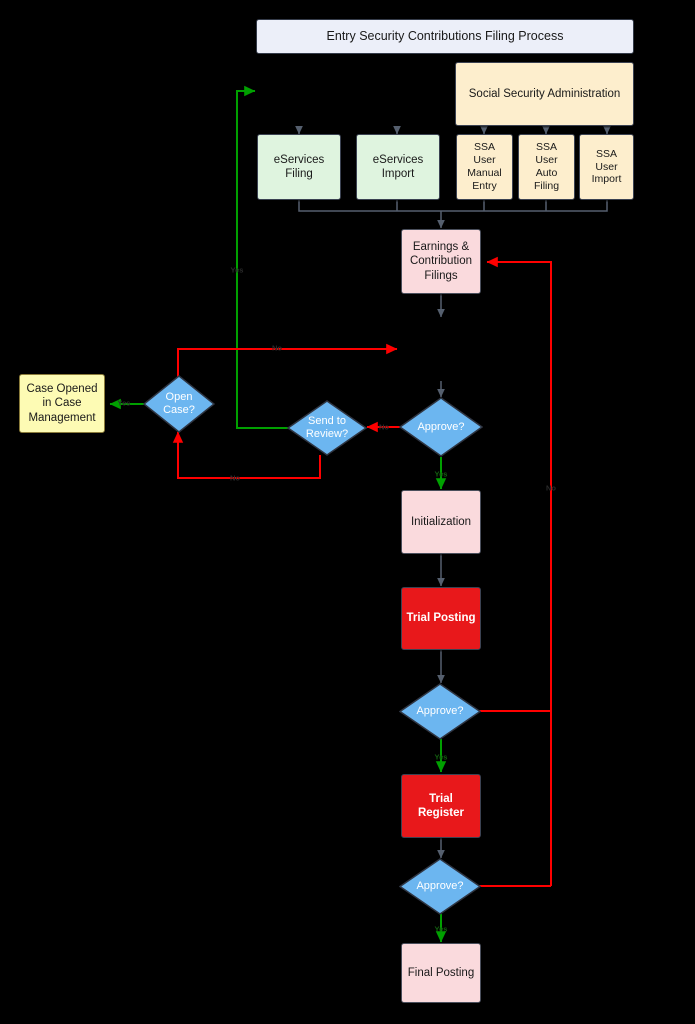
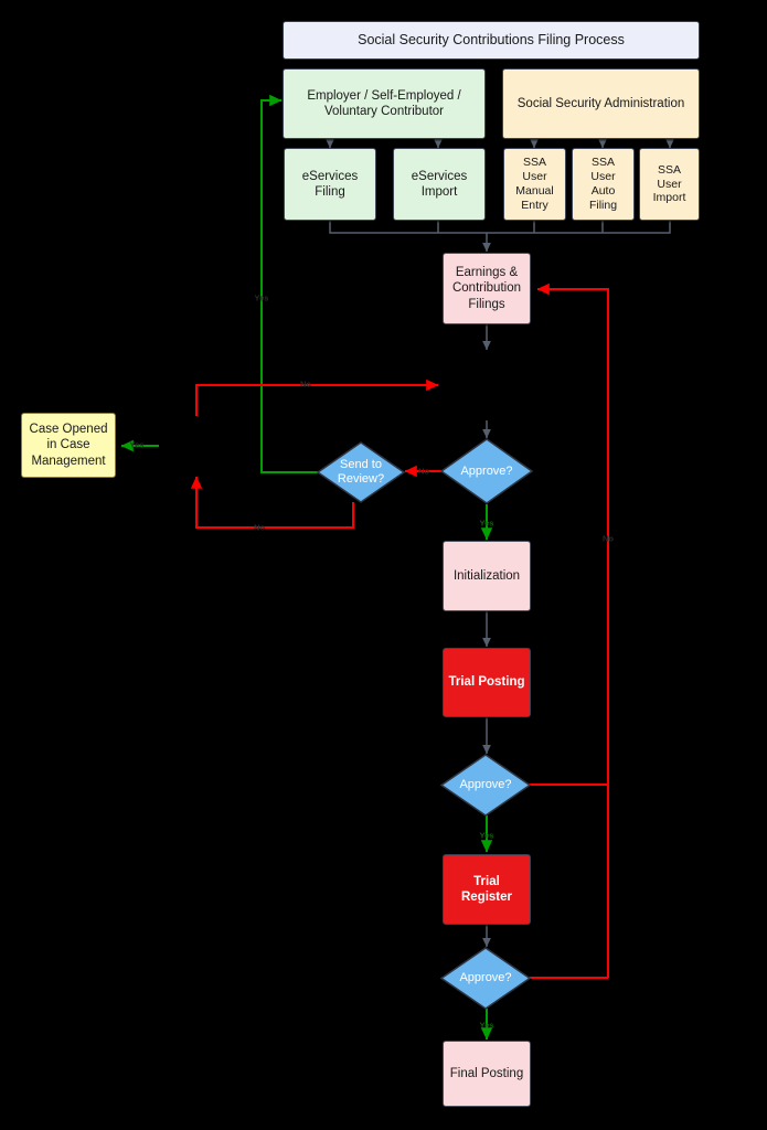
- Entry Security Contributions Filing Process
+ Social Security Contributions Filing Process
+ Employer / Self-Employed /
+ Voluntary Contributor
  Social Security Administration
  eServices
  Filing
  eServices
  Import
  SSA
  User
  Manual
  Entry
  SSA
  User
  Auto
  Filing
  SSA
  User
  Import
  Earnings &
  Contribution
  Filings
  Approve?
  Send to
  Review?
- Open
- Case?
  Case Opened
  in Case
  Management
  Initialization
  Trial Posting
  Approve?
  Trial
  Register
  Approve?
  Final Posting
  No
  Yes
  Yes
  No
  Yes
  No
  No
  Yes
  Yes
